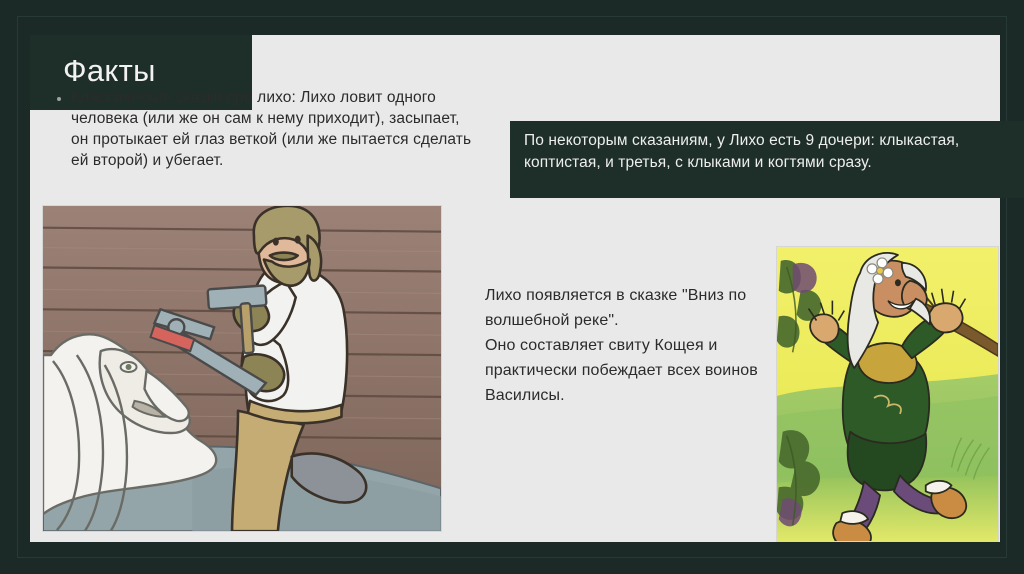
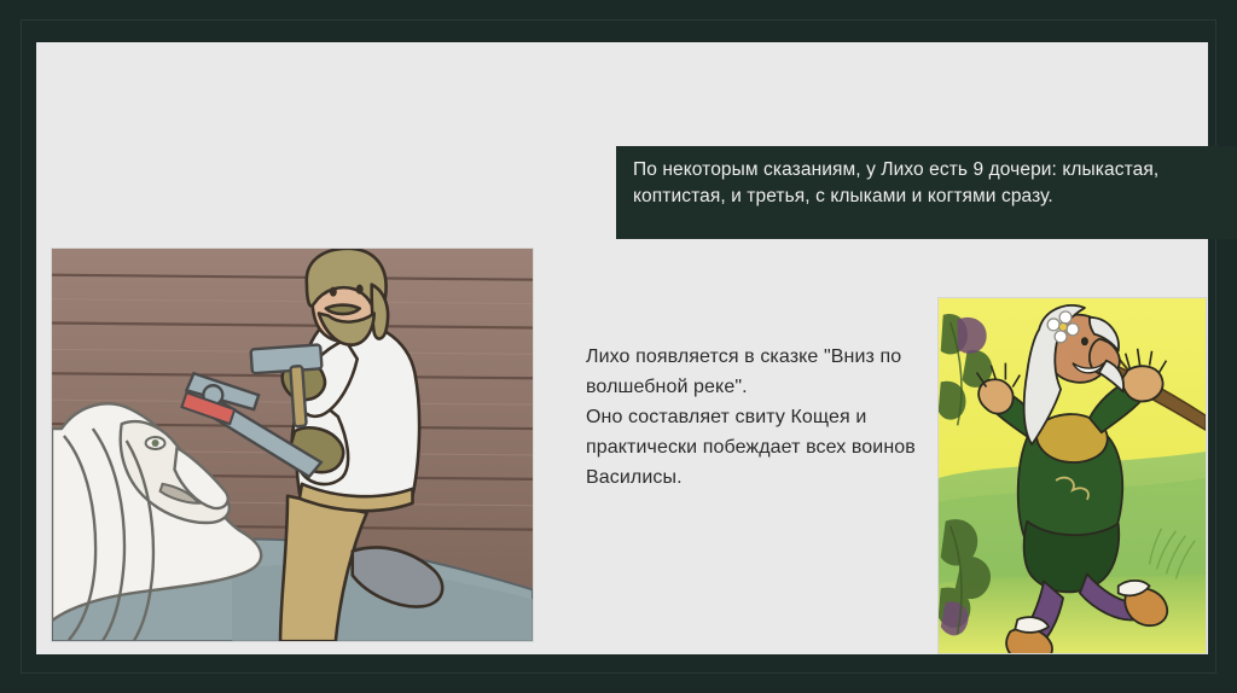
- Факты
- Классические сказки про лихо: Лихо ловит одного человека (или же он сам к нему приходит), засыпает, он протыкает ей глаз веткой (или же пытается сделать ей второй) и убегает.
  По некоторым сказаниям, у Лихо есть 9 дочери: клыкастая, коптистая, и третья, с клыками и когтями сразу.
  Лихо появляется в сказке "Вниз по волшебной реке".
  Оно составляет свиту Кощея и практически побеждает всех воинов Василисы.
